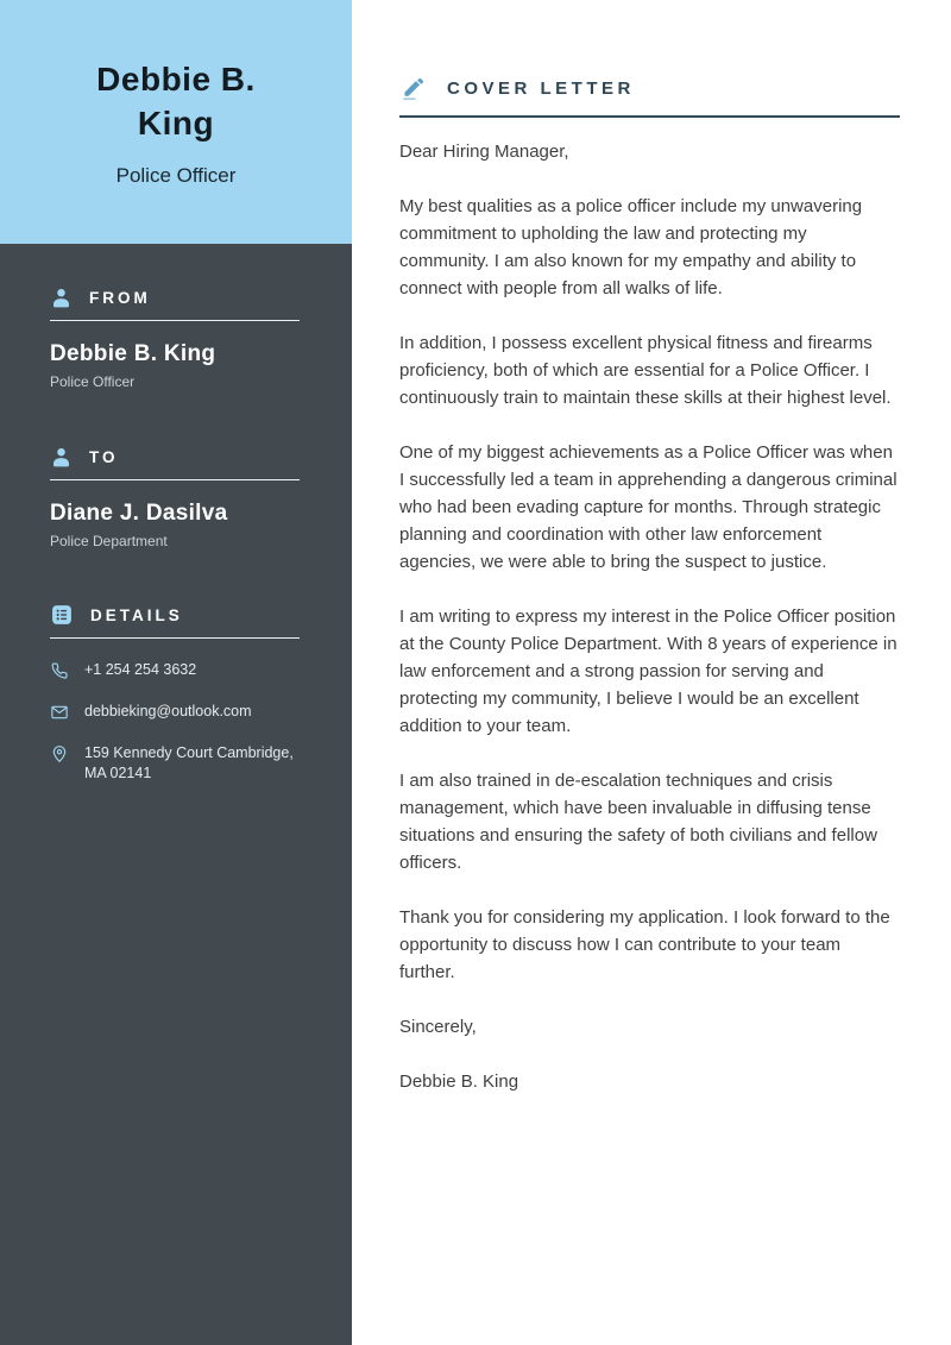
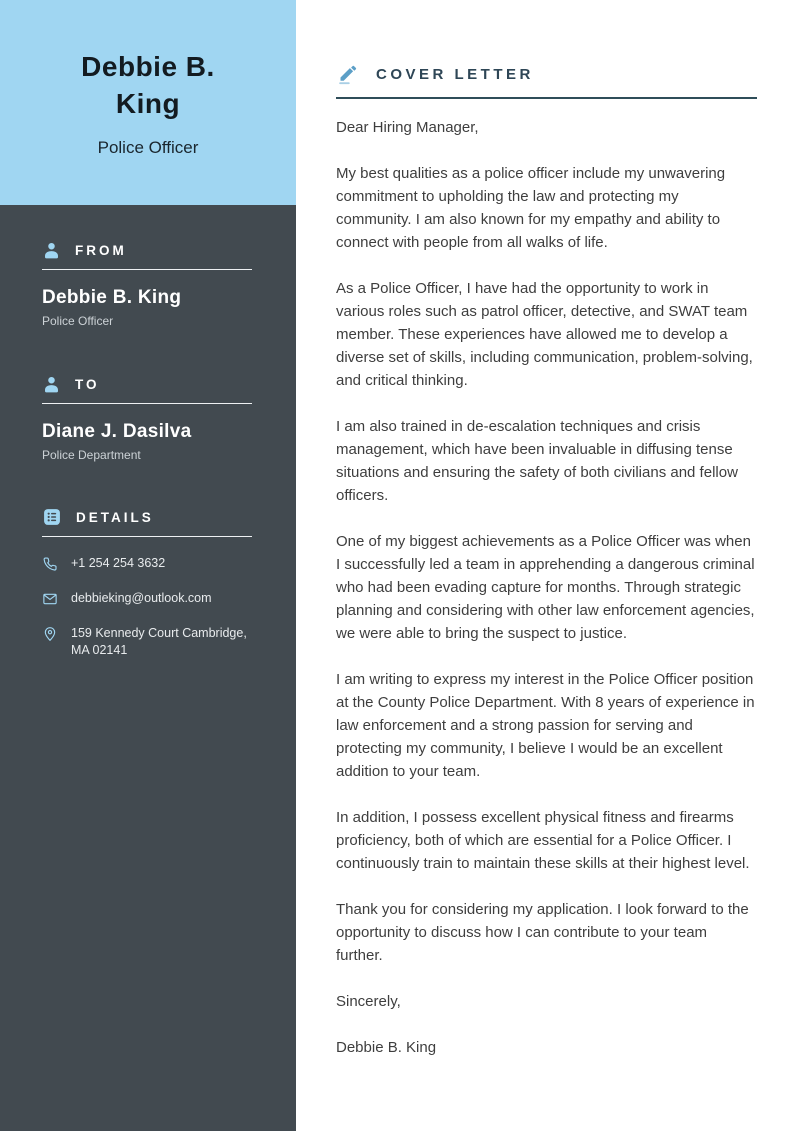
  Debbie B. King
  Police Officer
  FROM
  Debbie B. King
  Police Officer
  TO
  Diane J. Dasilva
  Police Department
  DETAILS
  +1 254 254 3632
  debbieking@outlook.com
  159 Kennedy Court Cambridge, MA 02141
  COVER LETTER
  Dear Hiring Manager,
  My best qualities as a police officer include my unwavering commitment to upholding the law and protecting my community. I am also known for my empathy and ability to connect with people from all walks of life.
+ As a Police Officer, I have had the opportunity to work in various roles such as patrol officer, detective, and SWAT team member. These experiences have allowed me to develop a diverse set of skills, including communication, problem-solving, and critical thinking.
- In addition, I possess excellent physical fitness and firearms proficiency, both of which are essential for a Police Officer. I continuously train to maintain these skills at their highest level.
+ I am also trained in de-escalation techniques and crisis management, which have been invaluable in diffusing tense situations and ensuring the safety of both civilians and fellow officers.
- One of my biggest achievements as a Police Officer was when I successfully led a team in apprehending a dangerous criminal who had been evading capture for months. Through strategic planning and coordination with other law enforcement agencies, we were able to bring the suspect to justice.
+ One of my biggest achievements as a Police Officer was when I successfully led a team in apprehending a dangerous criminal who had been evading capture for months. Through strategic planning and considering with other law enforcement agencies, we were able to bring the suspect to justice.
  I am writing to express my interest in the Police Officer position at the County Police Department. With 8 years of experience in law enforcement and a strong passion for serving and protecting my community, I believe I would be an excellent addition to your team.
- I am also trained in de-escalation techniques and crisis management, which have been invaluable in diffusing tense situations and ensuring the safety of both civilians and fellow officers.
+ In addition, I possess excellent physical fitness and firearms proficiency, both of which are essential for a Police Officer. I continuously train to maintain these skills at their highest level.
  Thank you for considering my application. I look forward to the opportunity to discuss how I can contribute to your team further.
  Sincerely,
  Debbie B. King
